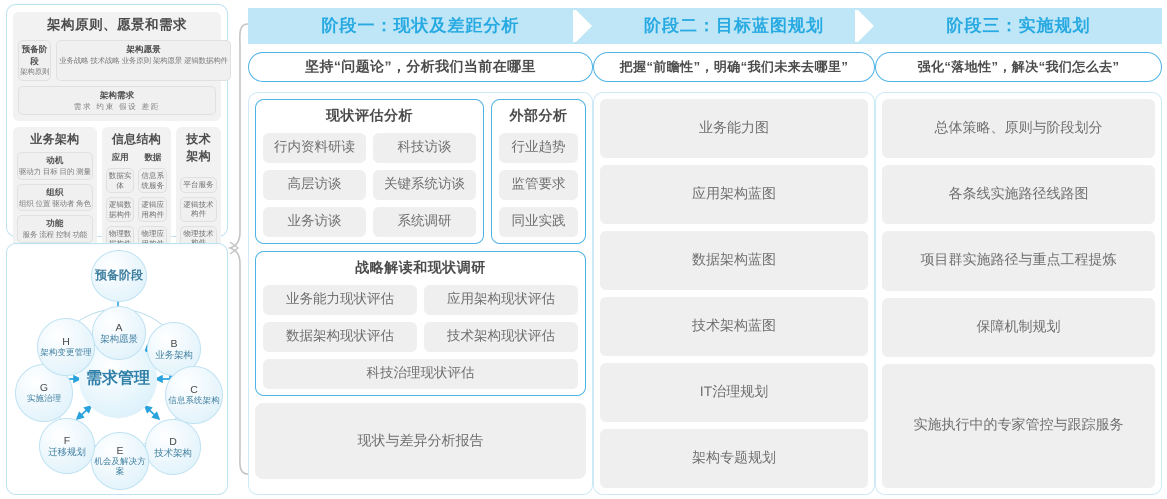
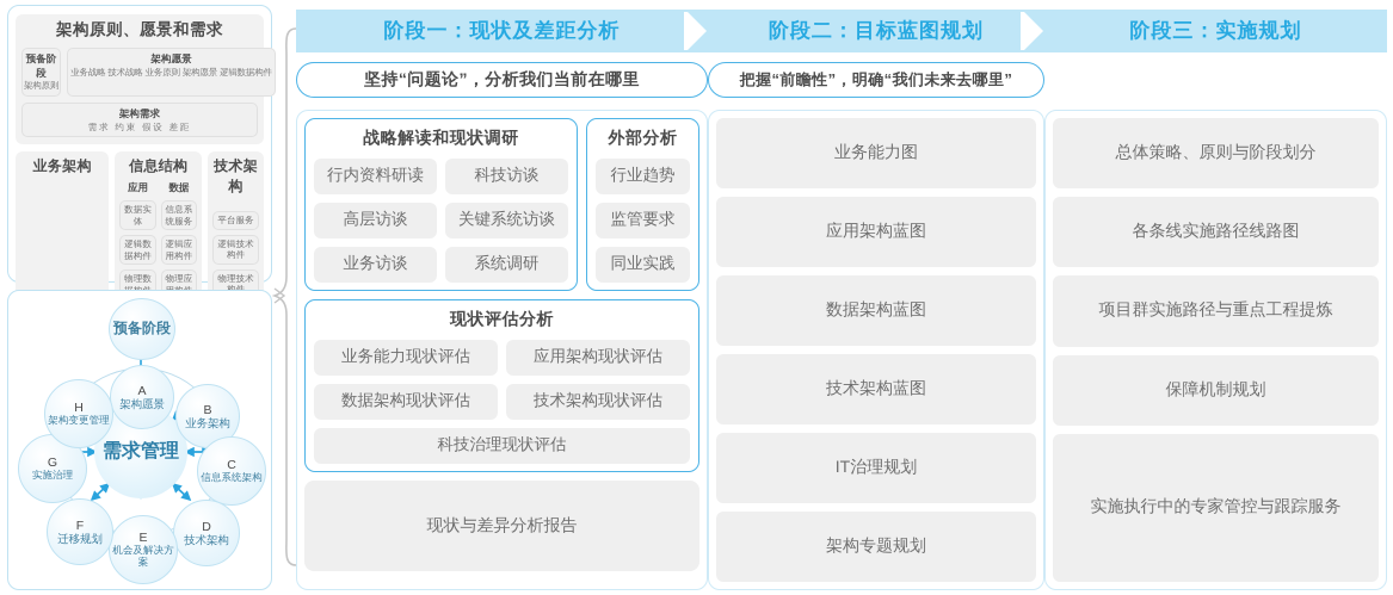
  架构原则、愿景和需求
  预备阶段
  架构原则
  架构愿景
  业务战略 技术战略 业务原则 架构愿景 逻辑数据构件
  架构需求
  需求 约束 假设 差距
  业务架构
- 动机
- 驱动力 目标 目的 测量
- 组织
- 组织 位置 驱动者 角色
- 功能
- 服务 流程 控制 功能
  信息结构
  应用
  数据实体
  逻辑数据构件
  数据
  信息系统服务
  逻辑应用构件
  技术架构
  平台服务
  逻辑技术构件
  预备阶段
  需求管理
  A
  架构愿景
  B
  业务架构
  C
  信息系统架构
  D
  技术架构
  E
  机会及解决方案
  F
  迁移规划
  G
  实施治理
  H
  架构变更管理
  阶段一：现状及差距分析
  坚持“问题论”，分析我们当前在哪里
- 现状评估分析
+ 战略解读和现状调研
  行内资料研读
  科技访谈
  高层访谈
  关键系统访谈
  业务访谈
  系统调研
  外部分析
  行业趋势
  监管要求
  同业实践
- 战略解读和现状调研
+ 现状评估分析
  业务能力现状评估
  应用架构现状评估
  数据架构现状评估
  技术架构现状评估
  科技治理现状评估
  现状与差异分析报告
  阶段二：目标蓝图规划
  把握“前瞻性”，明确“我们未来去哪里”
  业务能力图
  应用架构蓝图
  数据架构蓝图
  技术架构蓝图
  IT治理规划
  架构专题规划
  阶段三：实施规划
- 强化“落地性”，解决“我们怎么去”
  总体策略、原则与阶段划分
  各条线实施路径线路图
  项目群实施路径与重点工程提炼
  保障机制规划
  实施执行中的专家管控与跟踪服务
